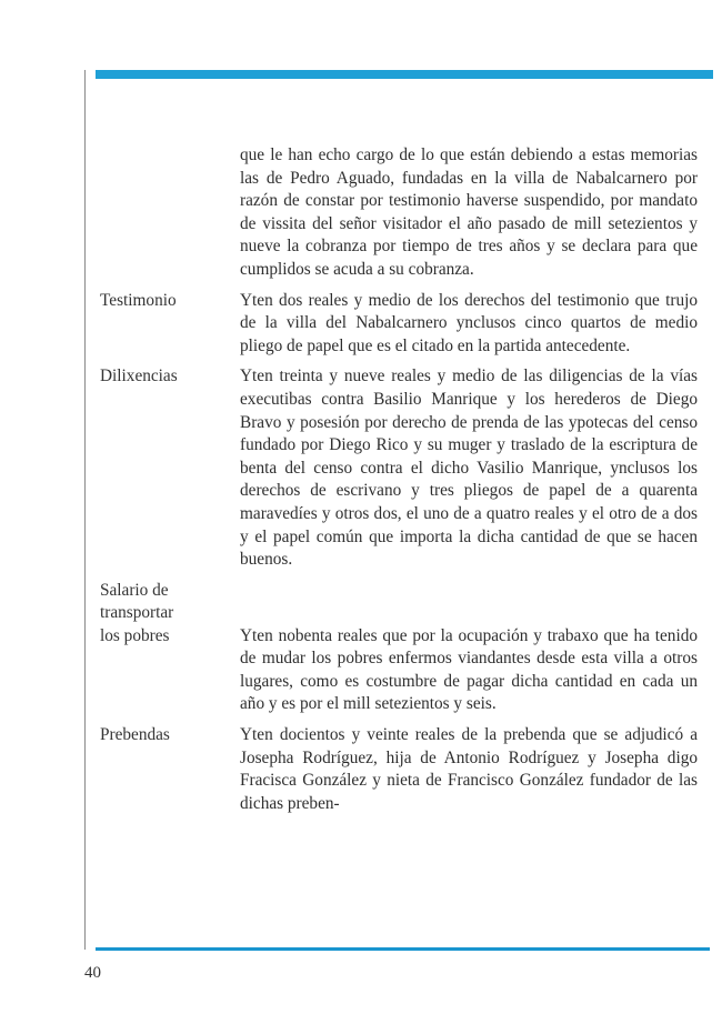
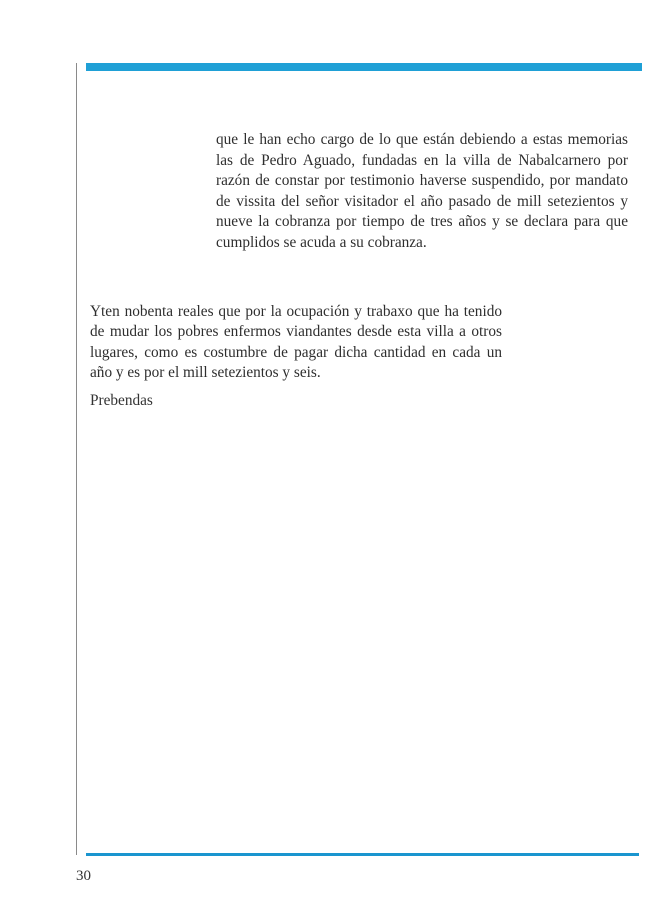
  que le han echo cargo de lo que están debiendo a estas memorias las de Pedro Aguado, fundadas en la villa de Nabalcarnero por razón de constar por testimonio haverse suspendido, por mandato de vissita del señor visitador el año pasado de mill setezientos y nueve la cobranza por tiempo de tres años y se declara para que cumplidos se acuda a su cobranza.
- Testimonio
- Yten dos reales y medio de los derechos del testimonio que trujo de la villa del Nabalcarnero ynclusos cinco quartos de medio pliego de papel que es el citado en la partida antecedente.
- Dilixencias
- Yten treinta y nueve reales y medio de las diligencias de la vías executibas contra Basilio Manrique y los herederos de Diego Bravo y posesión por derecho de prenda de las ypotecas del censo fundado por Diego Rico y su muger y traslado de la escriptura de benta del censo contra el dicho Vasilio Manrique, ynclusos los derechos de escrivano y tres pliegos de papel de a quarenta maravedíes y otros dos, el uno de a quatro reales y el otro de a dos y el papel común que importa la dicha cantidad de que se hacen buenos.
- Salario de
- transportar
- los pobres
  Yten nobenta reales que por la ocupación y trabaxo que ha tenido de mudar los pobres enfermos viandantes desde esta villa a otros lugares, como es costumbre de pagar dicha cantidad en cada un año y es por el mill setezientos y seis.
  Prebendas
- Yten docientos y veinte reales de la prebenda que se adjudicó a Josepha Rodríguez, hija de Antonio Rodríguez y Josepha digo Fracisca González y nieta de Francisco González fundador de las dichas preben-
- 40
+ 30
